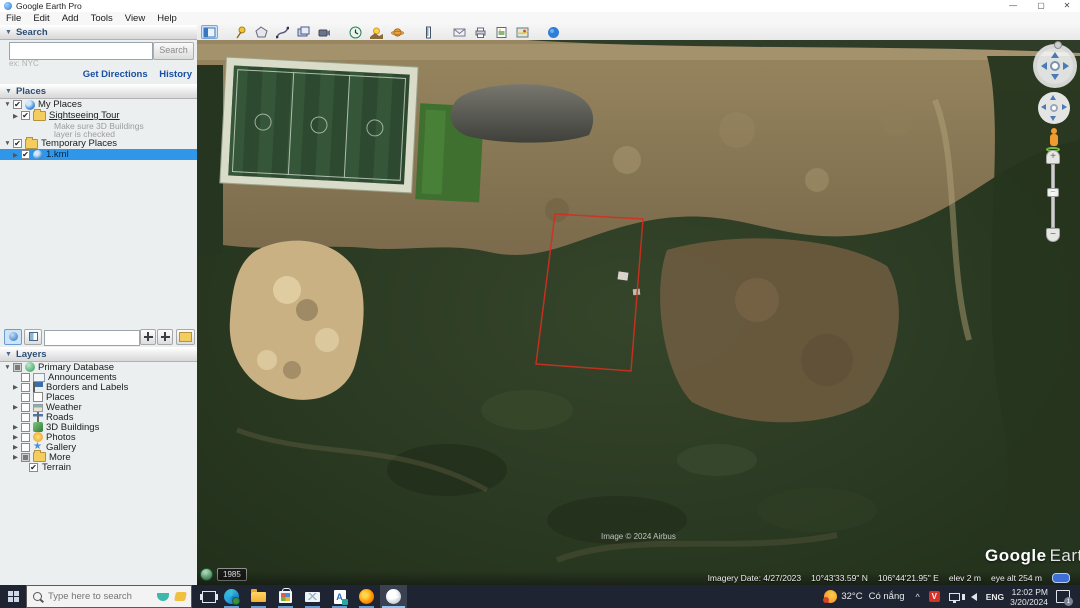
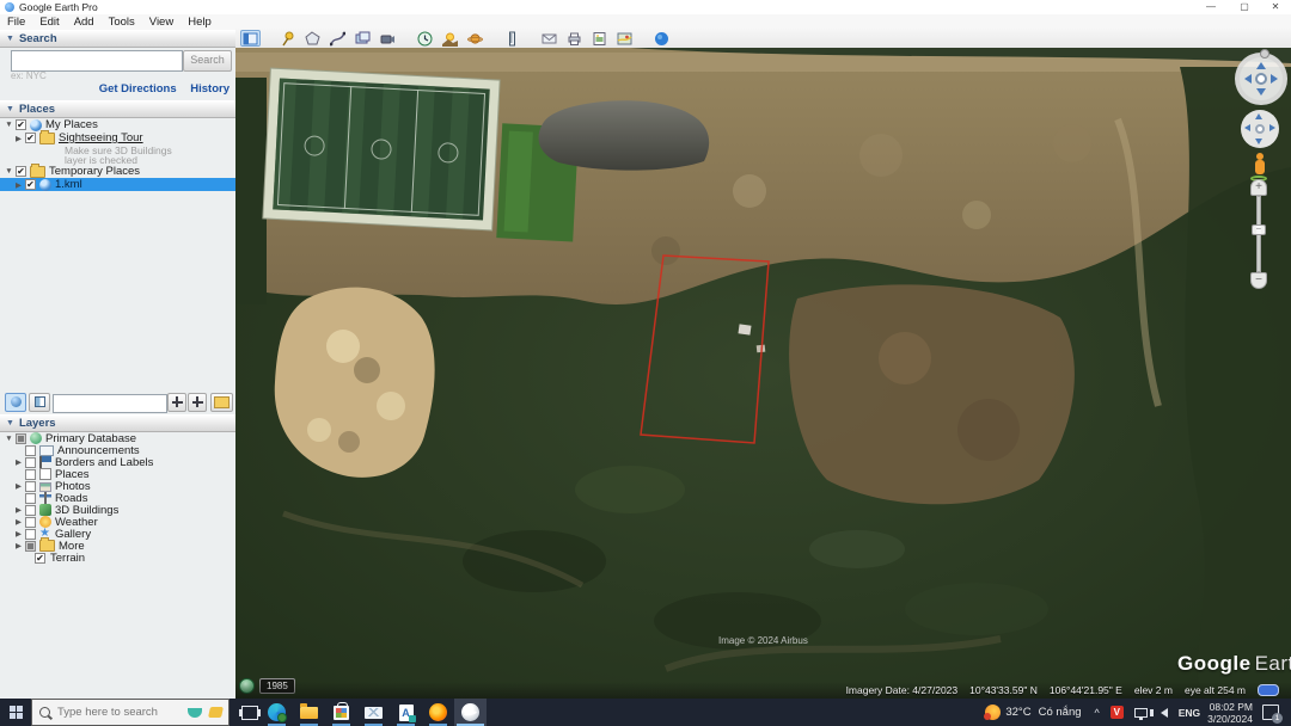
  Google Earth Pro
  —
  ▢
  ✕
  File
  Edit
  Add
  Tools
  View
  Help
  Search
  Search
  ex: NYC
  Get Directions History
  Places
  ✔
  My Places
  ✔
  Sightseeing Tour
  Make sure 3D Buildings
  layer is checked
  ✔
  Temporary Places
  ✔
  1.kml
  Layers
  Primary Database
  Announcements
  Borders and Labels
  Places
- Weather
+ Photos
  Roads
  3D Buildings
- Photos
+ Weather
  ★
  Gallery
  More
  ✔
  Terrain
  +
  −
  Image © 2024 Airbus
  Google Ear
  Imagery Date: 4/27/2023
  10°43'33.59" N
  106°44'21.95" E
  elev 2 m
  eye alt 254 m
  Type here to search
  A
  32°C
  Có nắng
  ^
  V
  ENG
- 12:02 PM
+ 08:02 PM
  3/20/2024
